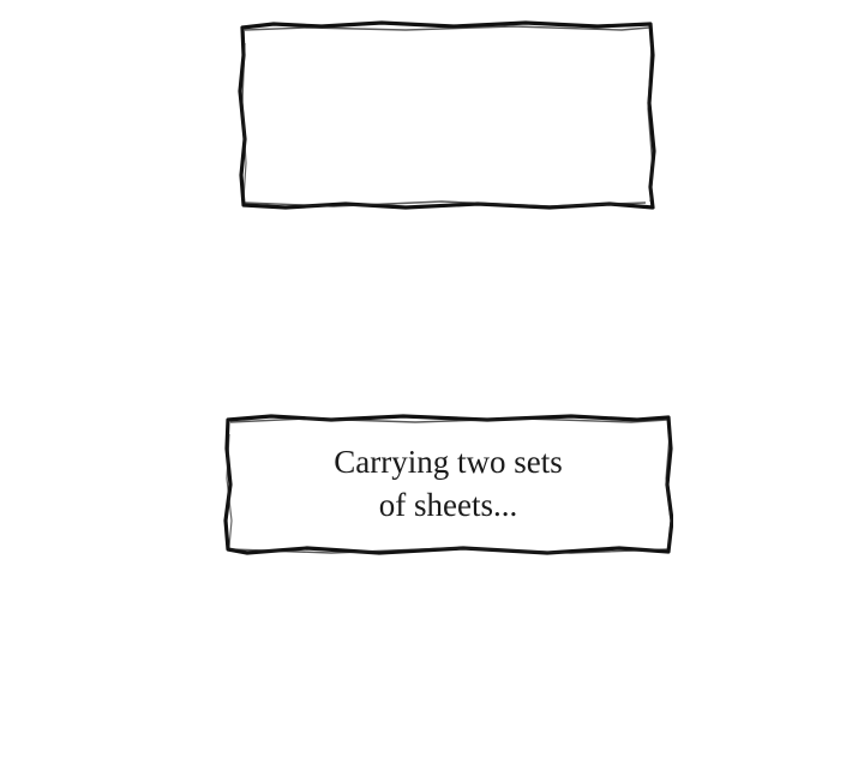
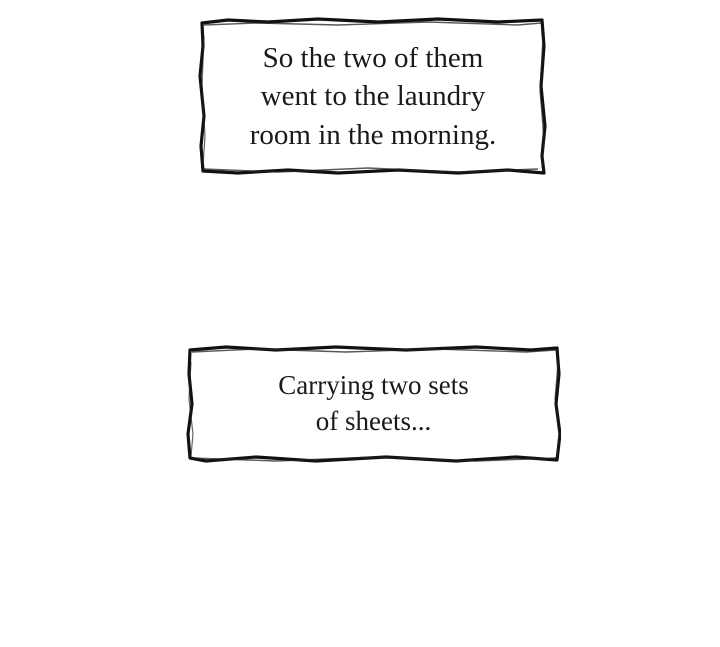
+ So the two of them
+ went to the laundry
+ room in the morning.
  Carrying two sets
  of sheets...
